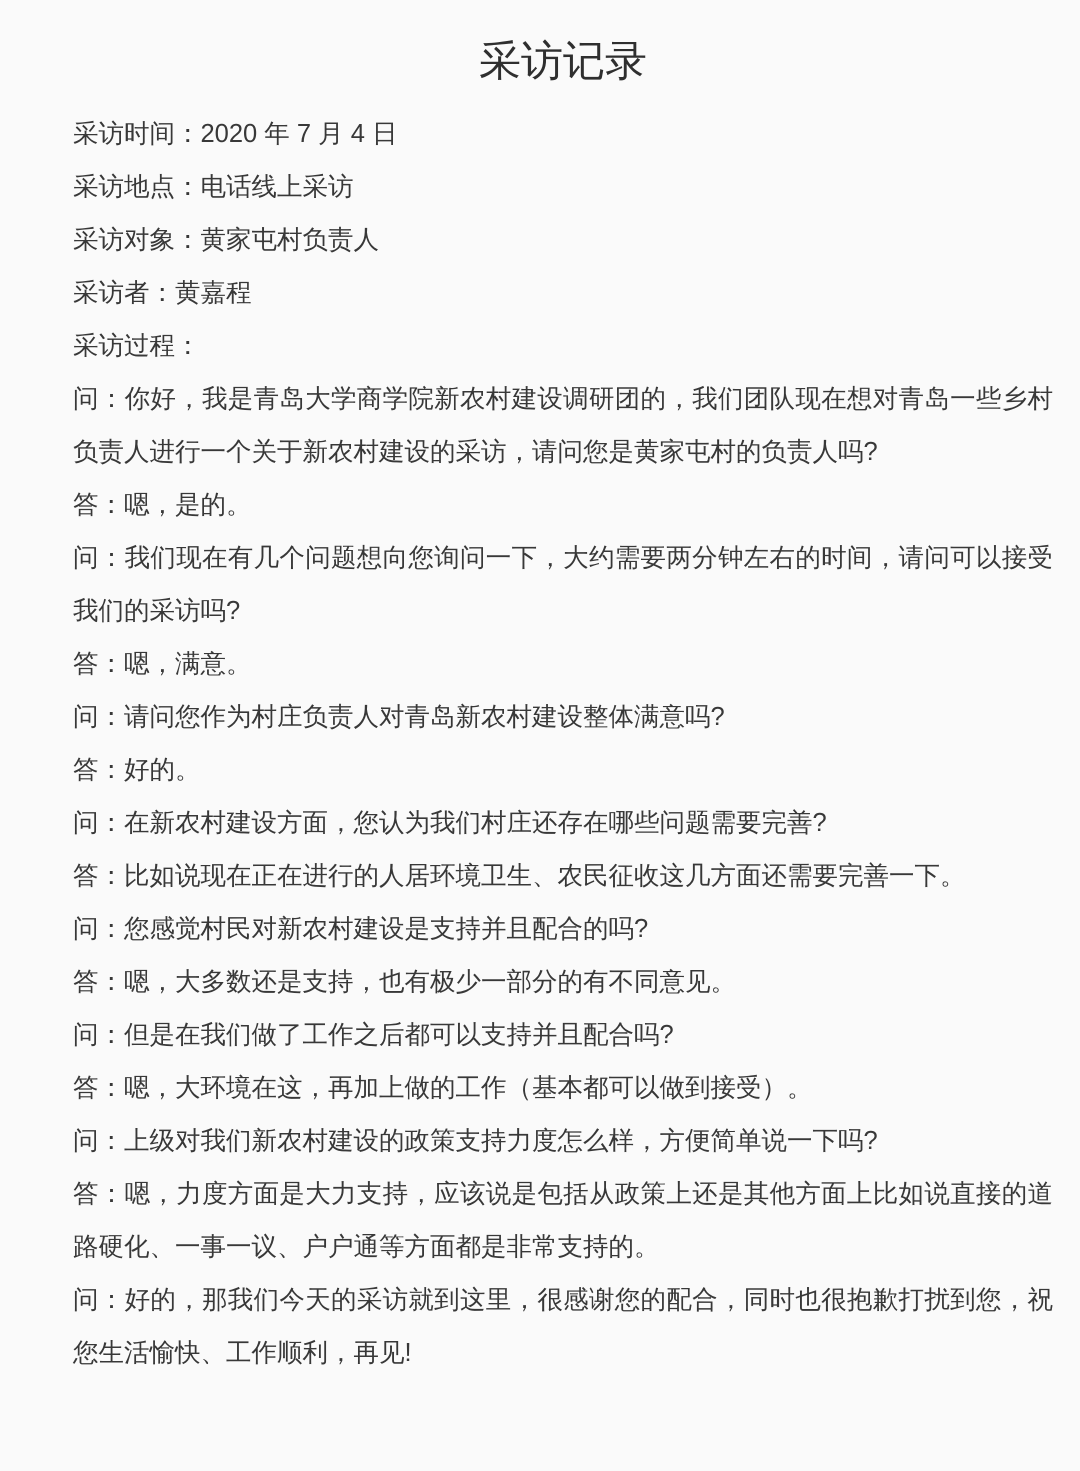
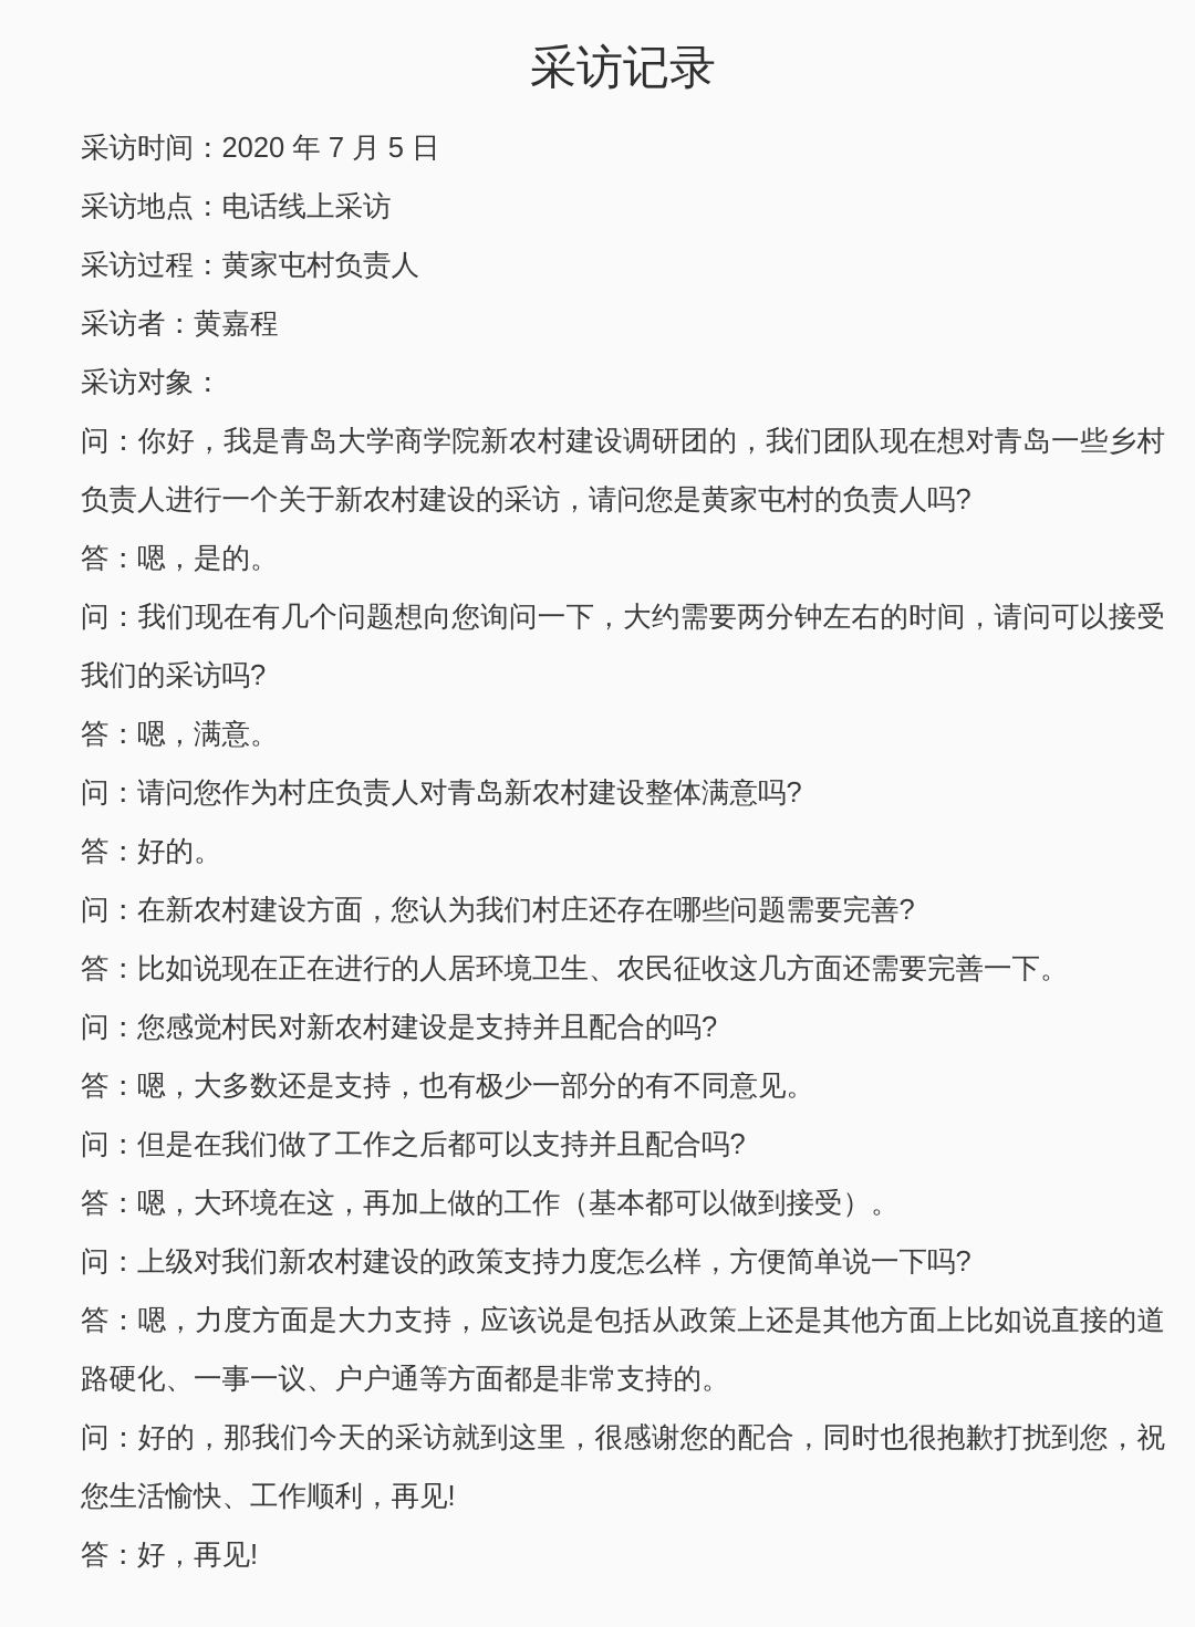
  采访记录
- 采访时间：2020 年 7 月 4 日
+ 采访时间：2020 年 7 月 5 日
  采访地点：电话线上采访
- 采访对象：黄家屯村负责人
+ 采访过程：黄家屯村负责人
  采访者：黄嘉程
- 采访过程：
+ 采访对象：
  问：你好，我是青岛大学商学院新农村建设调研团的，我们团队现在想对青岛一些乡村负责人进行一个关于新农村建设的采访，请问您是黄家屯村的负责人吗?
  答：嗯，是的。
  问：我们现在有几个问题想向您询问一下，大约需要两分钟左右的时间，请问可以接受我们的采访吗?
  答：嗯，满意。
  问：请问您作为村庄负责人对青岛新农村建设整体满意吗?
  答：好的。
  问：在新农村建设方面，您认为我们村庄还存在哪些问题需要完善?
  答：比如说现在正在进行的人居环境卫生、农民征收这几方面还需要完善一下。
  问：您感觉村民对新农村建设是支持并且配合的吗?
  答：嗯，大多数还是支持，也有极少一部分的有不同意见。
  问：但是在我们做了工作之后都可以支持并且配合吗?
  答：嗯，大环境在这，再加上做的工作（基本都可以做到接受）。
  问：上级对我们新农村建设的政策支持力度怎么样，方便简单说一下吗?
  答：嗯，力度方面是大力支持，应该说是包括从政策上还是其他方面上比如说直接的道路硬化、一事一议、户户通等方面都是非常支持的。
  问：好的，那我们今天的采访就到这里，很感谢您的配合，同时也很抱歉打扰到您，祝您生活愉快、工作顺利，再见!
+ 答：好，再见!
